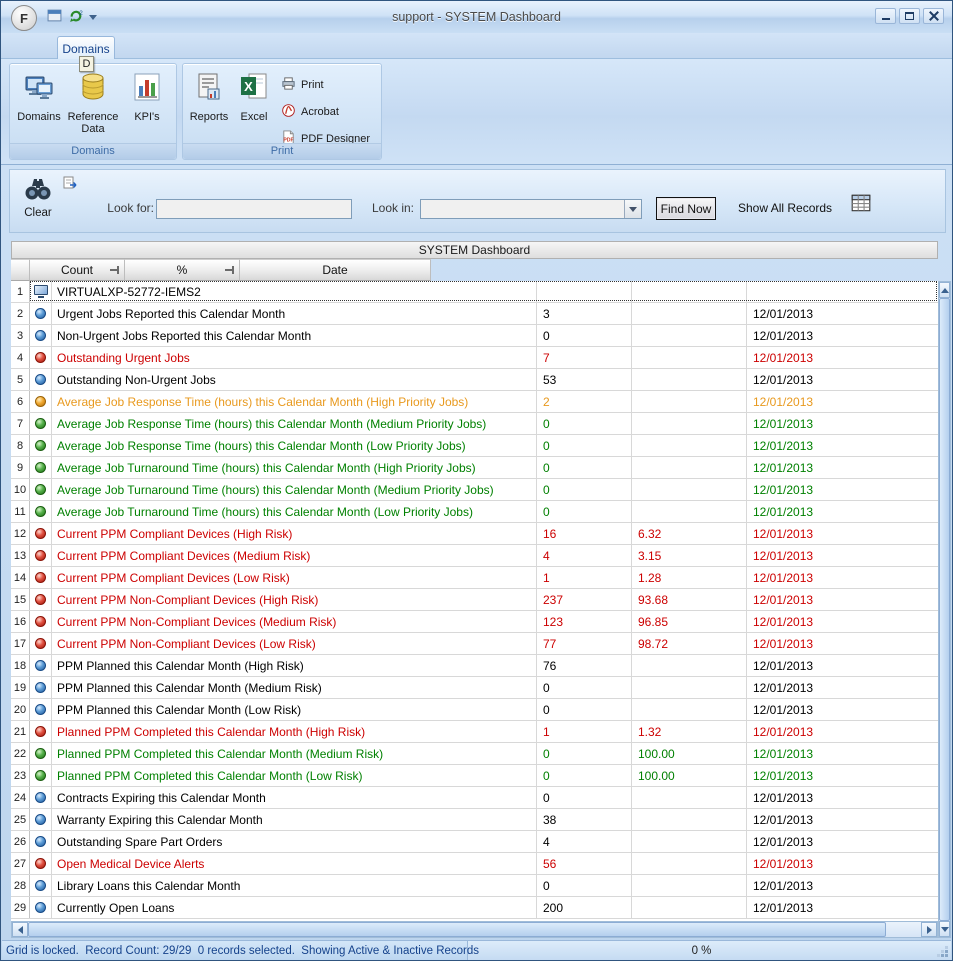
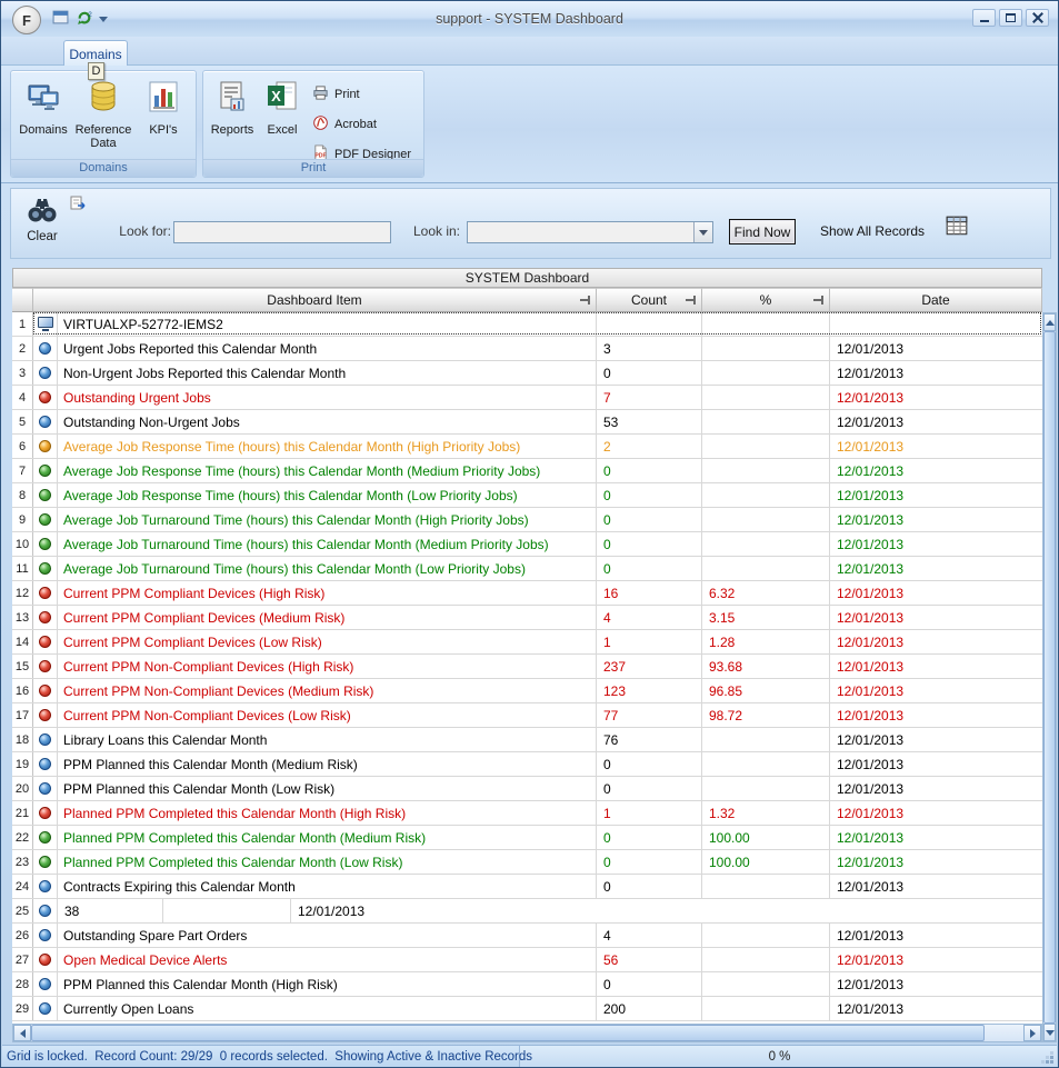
  F
  support - SYSTEM Dashboard
  Domains
  D
  Domains
  Reference Data
  KPI's
  Domains
  Reports
  X
  Excel
  Print
  Acrobat
  PDF Designer
  Print
  Clear
  Look for:
  Look in:
  Find Now
  Show All Records
  SYSTEM Dashboard
+ Dashboard Item
  Count
  %
  Date
  1
  VIRTUALXP-52772-IEMS2
  2
  Urgent Jobs Reported this Calendar Month
  3
  12/01/2013
  3
  Non-Urgent Jobs Reported this Calendar Month
  0
  12/01/2013
  4
  Outstanding Urgent Jobs
  7
  12/01/2013
  5
  Outstanding Non-Urgent Jobs
  53
  12/01/2013
  6
  Average Job Response Time (hours) this Calendar Month (High Priority Jobs)
  2
  12/01/2013
  7
  Average Job Response Time (hours) this Calendar Month (Medium Priority Jobs)
  0
  12/01/2013
  8
  Average Job Response Time (hours) this Calendar Month (Low Priority Jobs)
  0
  12/01/2013
  9
  Average Job Turnaround Time (hours) this Calendar Month (High Priority Jobs)
  0
  12/01/2013
  10
  Average Job Turnaround Time (hours) this Calendar Month (Medium Priority Jobs)
  0
  12/01/2013
  11
  Average Job Turnaround Time (hours) this Calendar Month (Low Priority Jobs)
  0
  12/01/2013
  12
  Current PPM Compliant Devices (High Risk)
  16
  6.32
  12/01/2013
  13
  Current PPM Compliant Devices (Medium Risk)
  4
  3.15
  12/01/2013
  14
  Current PPM Compliant Devices (Low Risk)
  1
  1.28
  12/01/2013
  15
  Current PPM Non-Compliant Devices (High Risk)
  237
  93.68
  12/01/2013
  16
  Current PPM Non-Compliant Devices (Medium Risk)
  123
  96.85
  12/01/2013
  17
  Current PPM Non-Compliant Devices (Low Risk)
  77
  98.72
  12/01/2013
  18
- PPM Planned this Calendar Month (High Risk)
+ Library Loans this Calendar Month
  76
  12/01/2013
  19
  PPM Planned this Calendar Month (Medium Risk)
  0
  12/01/2013
  20
  PPM Planned this Calendar Month (Low Risk)
  0
  12/01/2013
  21
  Planned PPM Completed this Calendar Month (High Risk)
  1
  1.32
  12/01/2013
  22
  Planned PPM Completed this Calendar Month (Medium Risk)
  0
  100.00
  12/01/2013
  23
  Planned PPM Completed this Calendar Month (Low Risk)
  0
  100.00
  12/01/2013
  24
  Contracts Expiring this Calendar Month
  0
  12/01/2013
  25
- Warranty Expiring this Calendar Month
  38
  12/01/2013
  26
  Outstanding Spare Part Orders
  4
  12/01/2013
  27
  Open Medical Device Alerts
  56
  12/01/2013
  28
- Library Loans this Calendar Month
+ PPM Planned this Calendar Month (High Risk)
  0
  12/01/2013
  29
  Currently Open Loans
  200
  12/01/2013
  Grid is locked. Record Count: 29/29 0 records selected. Showing Active & Inactive Records
  0 %
